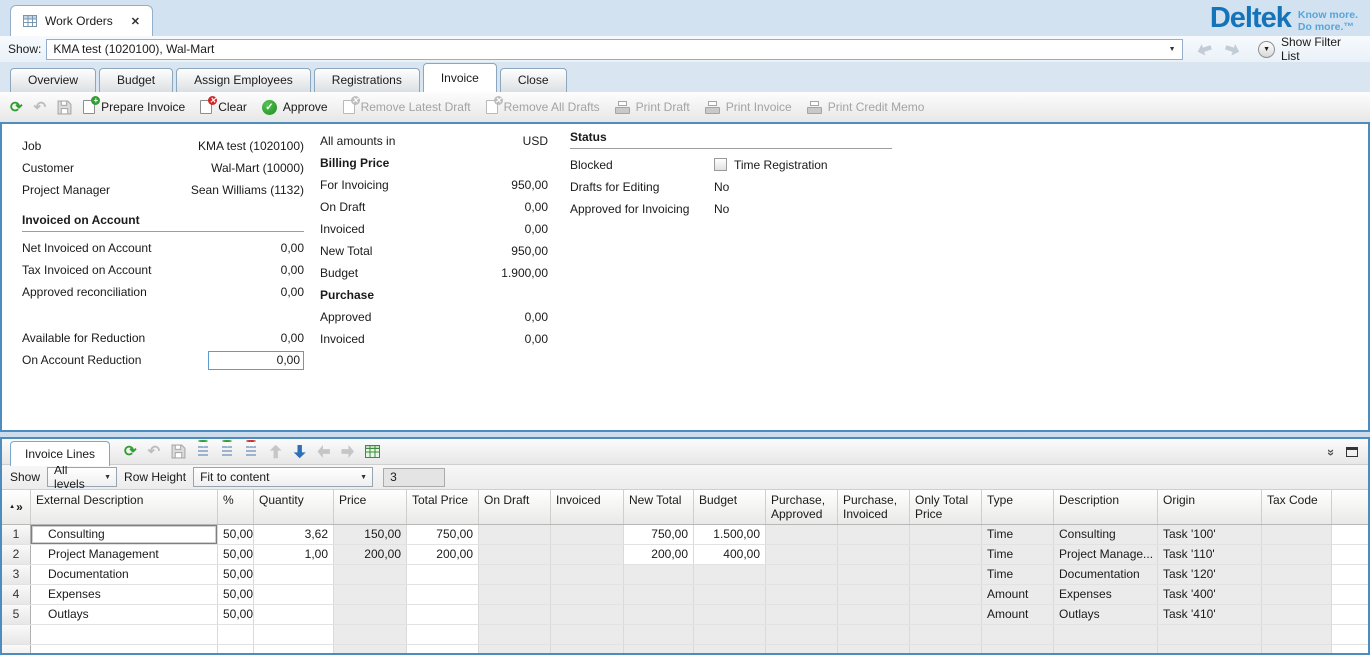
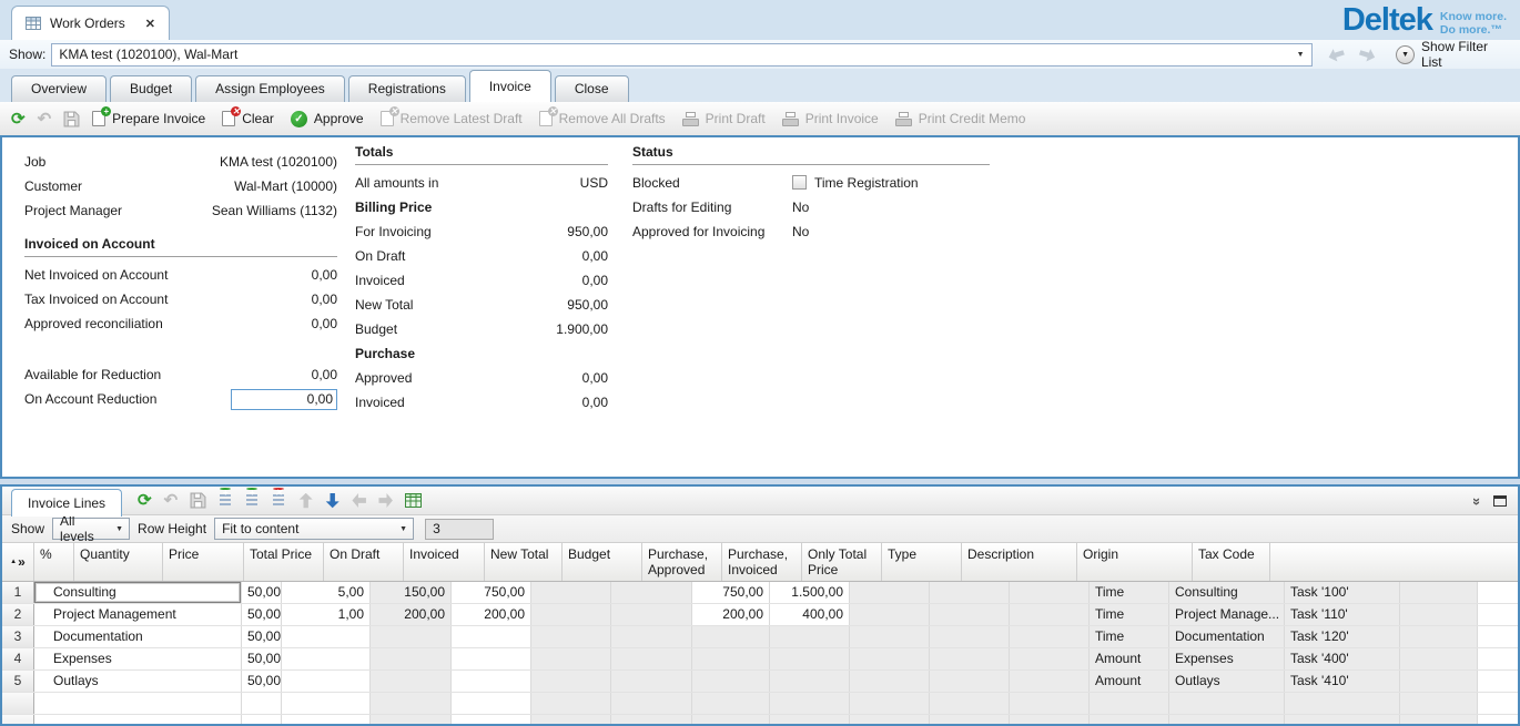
  Work Orders
  ✕
  Deltek
  Know more.
  Do more.™
  Show:
  KMA test (1020100), Wal-Mart
  Show Filter List
  Overview
  Budget
  Assign Employees
  Registrations
  Invoice
  Close
  ⟳
  ↶
  +
  Prepare Invoice
  ✕
  Clear
  ✓
  Approve
  ✕
  Remove Latest Draft
  ✕
  Remove All Drafts
  Print Draft
  Print Invoice
  Print Credit Memo
  Job
  KMA test (1020100)
  Customer
  Wal-Mart (10000)
  Project Manager
  Sean Williams (1132)
  Invoiced on Account
  Net Invoiced on Account
  0,00
  Tax Invoiced on Account
  0,00
  Approved reconciliation
  0,00
  Available for Reduction
  0,00
  On Account Reduction
  0,00
+ Totals
  All amounts in
  USD
  Billing Price
  For Invoicing
  950,00
  On Draft
  0,00
  Invoiced
  0,00
  New Total
  950,00
  Budget
  1.900,00
  Purchase
  Approved
  0,00
  Invoiced
  0,00
  Status
  Blocked
  Time Registration
  Drafts for Editing
  No
  Approved for Invoicing
  No
  Invoice Lines
  ⟳
  ↶
  +
  +
  ✕
  Show
  All levels
  Row Height
  Fit to content
  3
  »
- External Description
  %
  Quantity
  Price
  Total Price
  On Draft
  Invoiced
  New Total
  Budget
  Purchase,
  Approved
  Purchase,
  Invoiced
  Only Total
  Price
  Type
  Description
  Origin
  Tax Code
  1
  Consulting
  50,00
- 3,62
+ 5,00
  150,00
  750,00
  750,00
  1.500,00
  Time
  Consulting
  Task '100'
  2
  Project Management
  50,00
  1,00
  200,00
  200,00
  200,00
  400,00
  Time
  Project Manage...
  Task '110'
  3
  Documentation
  50,00
  Time
  Documentation
  Task '120'
  4
  Expenses
  50,00
  Amount
  Expenses
  Task '400'
  5
  Outlays
  50,00
  Amount
  Outlays
  Task '410'
